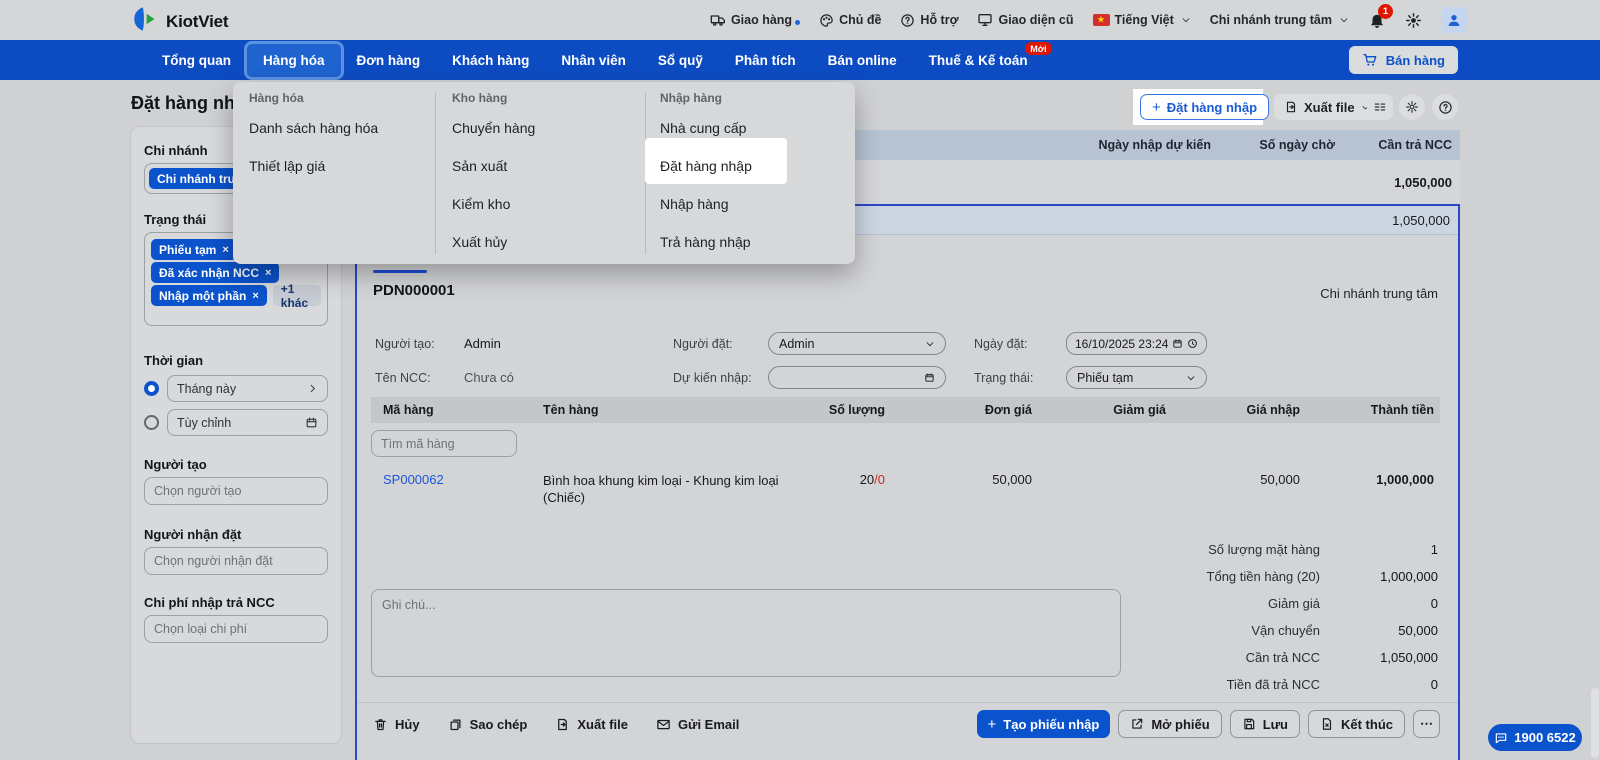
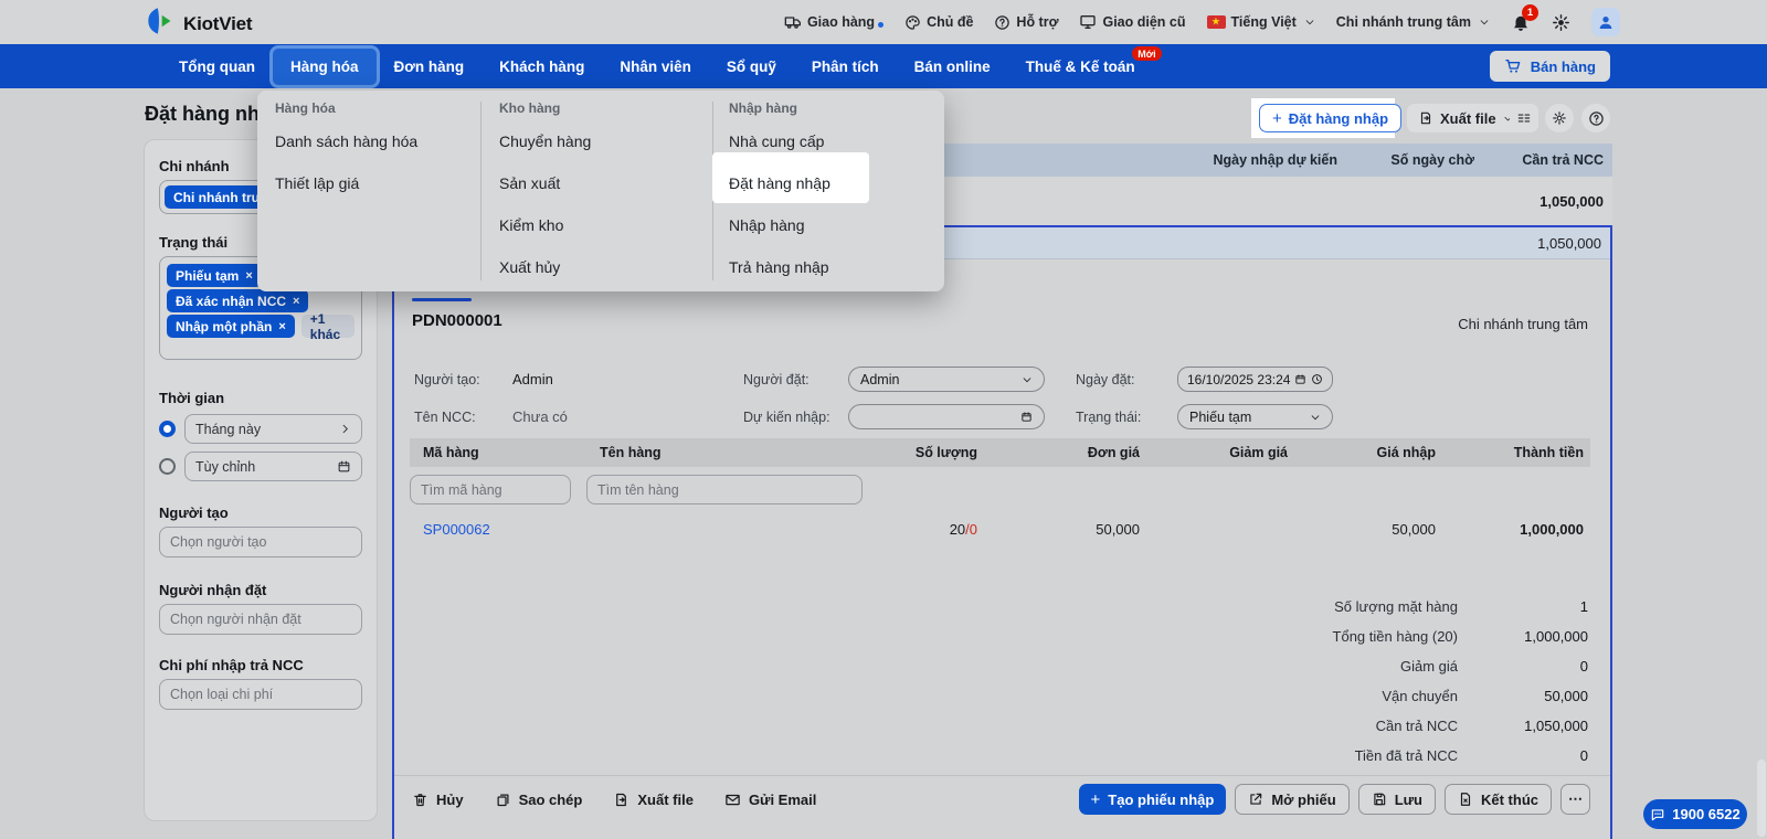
  KiotViet
  Giao hàng
  Chủ đề
  Hỗ trợ
  Giao diện cũ
  ★
  Tiếng Việt
  Chi nhánh trung tâm
  1
  Tổng quan
  Hàng hóa
  Đơn hàng
  Khách hàng
  Nhân viên
  Sổ quỹ
  Phân tích
  Bán online
  Thuế & Kế toán
  Mới
  Bán hàng
  Đặt hàng nh
  Chi nhánh
  Trạng thái
  Phiếu tạm
  ×
  Đã xác nhận NCC
  ×
  Nhập một phần
  ×
  +1 khác
  Thời gian
  Tháng này
  Tùy chỉnh
  Người tạo
  Chọn người tạo
  Người nhận đặt
  Chọn người nhận đặt
  Chi phí nhập trả NCC
  Chọn loại chi phí
  +
  Đặt hàng nhập
  Xuất file
  Ngày nhập dự kiến
  Số ngày chờ
  Cần trả NCC
  1,050,000
  1,050,000
  PDN000001
  Chi nhánh trung tâm
  Người tạo:
  Admin
  Người đặt:
  Admin
  Ngày đặt:
  16/10/2025 23:24
  Tên NCC:
  Chưa có
  Dự kiến nhập:
  Trạng thái:
  Phiếu tạm
  Mã hàng
  Tên hàng
  Số lượng
  Đơn giá
  Giảm giá
  Giá nhập
  Thành tiền
  Tìm mã hàng
+ Tìm tên hàng
  SP000062
- Bình hoa khung kim loại - Khung kim loại
- (Chiếc)
  20/0
  50,000
  50,000
  1,000,000
  Số lượng mặt hàng
  1
  Tổng tiền hàng (20)
  1,000,000
  Giảm giá
  0
  Vận chuyển
  50,000
  Cần trả NCC
  1,050,000
  Tiền đã trả NCC
  0
- Ghi chú...
  Hủy
  Sao chép
  Xuất file
  Gửi Email
  +
  Tạo phiếu nhập
  Mở phiếu
  Lưu
  Kết thúc
  ⋯
  Hàng hóa
  Danh sách hàng hóa
  Thiết lập giá
  Kho hàng
  Chuyển hàng
  Sản xuất
  Kiểm kho
  Xuất hủy
  Nhập hàng
  Nhà cung cấp
  Đặt hàng nhập
  Nhập hàng
  Trả hàng nhập
  1900 6522
